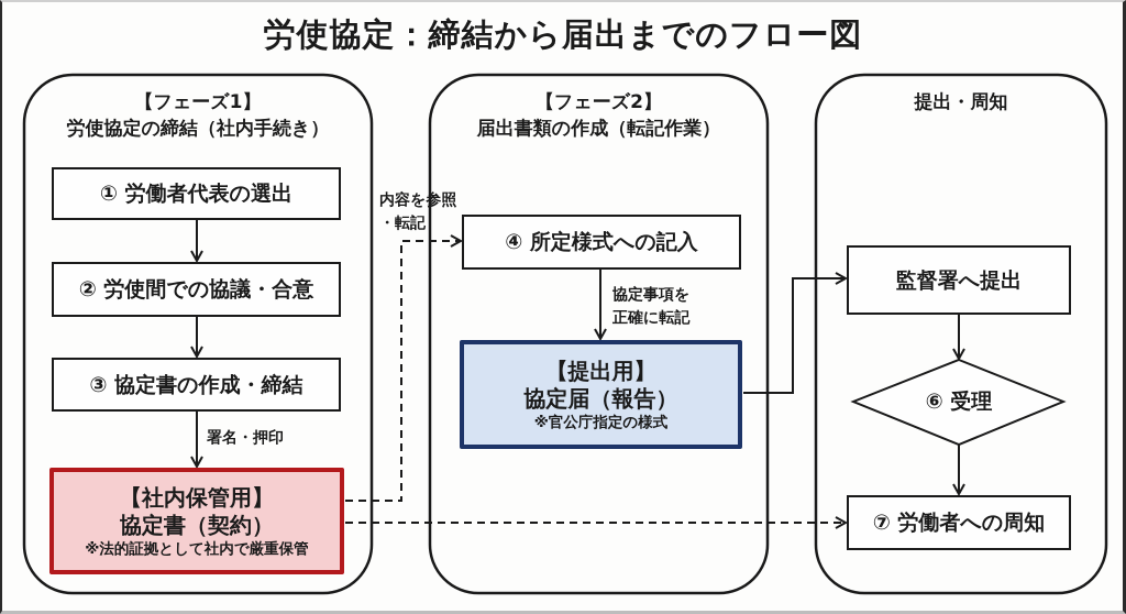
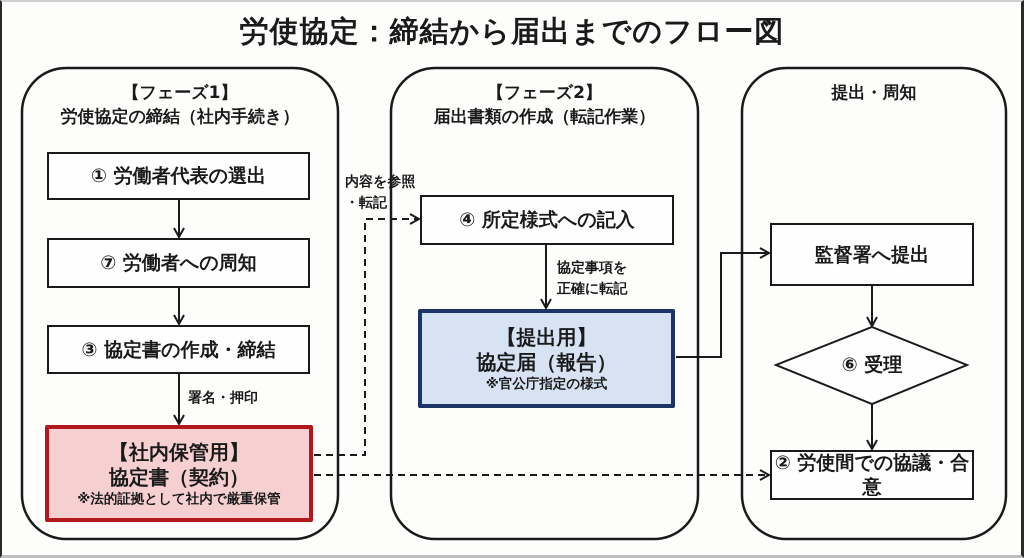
  労使協定：締結から届出までのフロー図
  【フェーズ1】
  労使協定の締結（社内手続き）
  【フェーズ2】
  届出書類の作成（転記作業）
  提出・周知
  ① 労働者代表の選出
- ② 労使間での協議・合意
+ ⑦ 労働者への周知
  ③ 協定書の作成・締結
  署名・押印
  【社内保管用】
  協定書（契約）
  ※法的証拠として社内で厳重保管
  内容を参照
  ・転記
  ④ 所定様式への記入
  協定事項を
  正確に転記
  【提出用】
  協定届（報告）
  ※官公庁指定の様式
  監督署へ提出
  ⑥ 受理
- ⑦ 労働者への周知
+ ② 労使間での協議・合意
